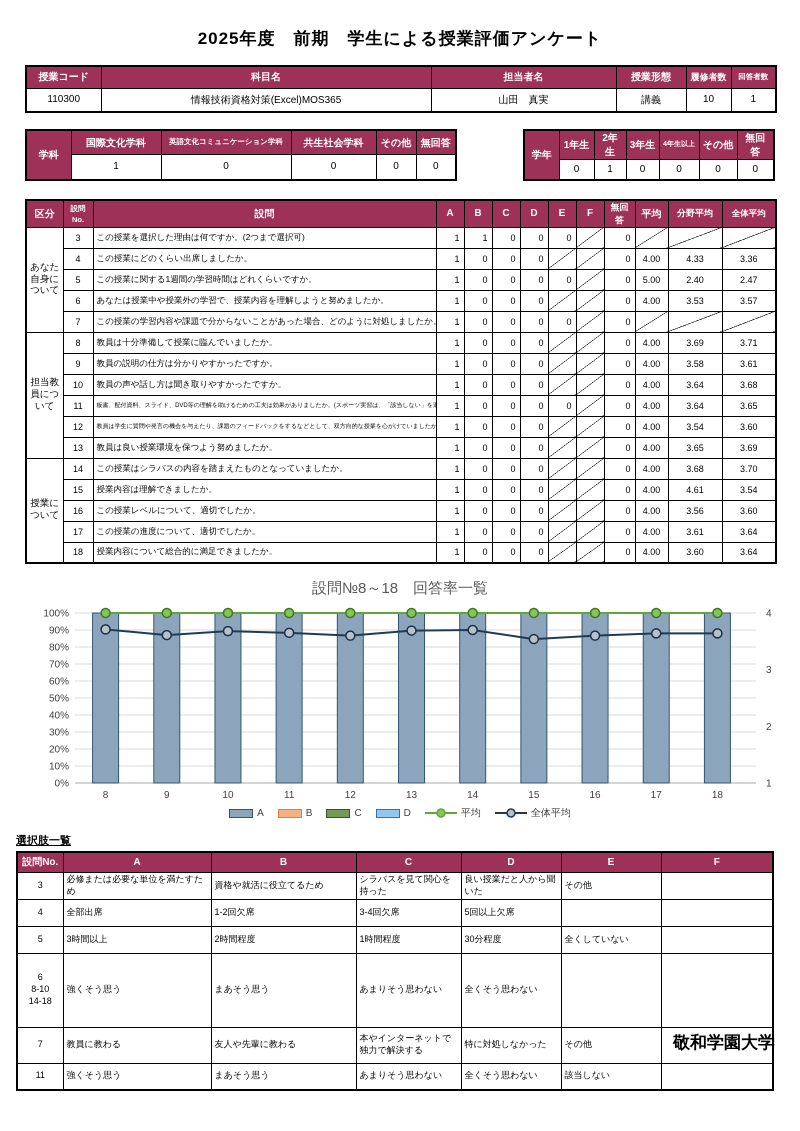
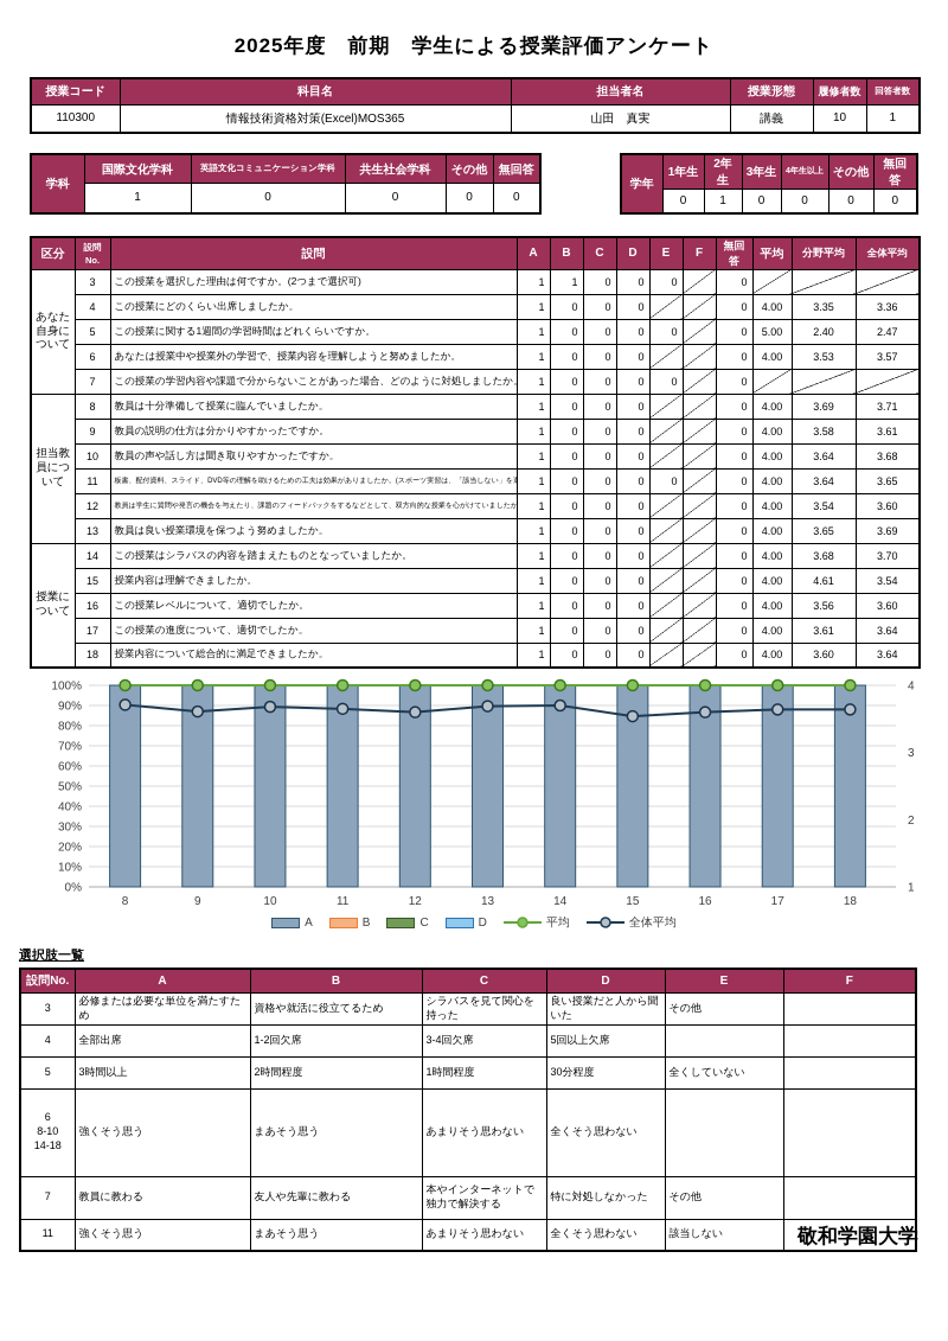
  2025年度 前期 学生による授業評価アンケート
  授業コード	科目名	担当者名	授業形態	履修者数	回答者数
  110300	情報技術資格対策(Excel)MOS365	山田 真実	講義	10	1
  学科	国際文化学科	英語文化コミュニケーション学科	共生社会学科	その他	無回答
  1	0	0	0	0
  学年	1年生	2年生	3年生		その他	無回答
  0	1	0	0	0	0
  区分	設問No.	設問	A	B	C	D	E	F	無回答	平均	分野平均	全体平均
  あなた自身について	3	この授業を選択した理由は何ですか。(2つまで選択可)	1	1	0	0	0		0
- 4	この授業にどのくらい出席しましたか。	1	0	0	0			0	4.00	4.33	3.36
+ 4	この授業にどのくらい出席しましたか。	1	0	0	0			0	4.00	3.35	3.36
  5	この授業に関する1週間の学習時間はどれくらいですか。	1	0	0	0	0		0	5.00	2.40	2.47
  6	あなたは授業中や授業外の学習で、授業内容を理解しようと努めましたか。	1	0	0	0			0	4.00	3.53	3.57
  7	この授業の学習内容や課題で分からないことがあった場合、どのように対処しましたか	1	0	0	0	0		0
  担当教員について	8	教員は十分準備して授業に臨んでいましたか。	1	0	0	0			0	4.00	3.69	3.71
  9	教員の説明の仕方は分かりやすかったですか。	1	0	0	0			0	4.00	3.58	3.61
  10	教員の声や話し方は聞き取りやすかったですか。	1	0	0	0			0	4.00	3.64	3.68
  13	教員は良い授業環境を保つよう努めましたか。	1	0	0	0			0	4.00	3.65	3.69
  授業について	14	この授業はシラバスの内容を踏まえたものとなっていましたか。	1	0	0	0			0	4.00	3.68	3.70
  15	授業内容は理解できましたか。	1	0	0	0			0	4.00	4.61	3.54
  16	この授業レベルについて、適切でしたか。	1	0	0	0			0	4.00	3.56	3.60
  17	この授業の進度について、適切でしたか。	1	0	0	0			0	4.00	3.61	3.64
  18	授業内容について総合的に満足できましたか。	1	0	0	0			0	4.00	3.60	3.64
- 設問№8～18 回答率一覧
  0%
  10%
  20%
  30%
  40%
  50%
  60%
  70%
  80%
  90%
  100%
  4
  3
  2
  1
  8
  9
  10
  11
  12
  13
  14
  15
  16
  17
  18
  A
  B
  C
  D
  平均
  全体平均
  選択肢一覧
  設問No.	A	B	C	D	E	F
  3	必修または必要な単位を満たすため	資格や就活に役立てるため	シラバスを見て関心を持った	良い授業だと人から聞いた	その他
  4	全部出席	1-2回欠席	3-4回欠席	5回以上欠席
  5	3時間以上	2時間程度	1時間程度	30分程度	全くしていない
  6 8-10 14-18	強くそう思う	まあそう思う	あまりそう思わない	全くそう思わない
  7	教員に教わる	友人や先輩に教わる	本やインターネットで独力で解決する	特に対処しなかった	その他
  11	強くそう思う	まあそう思う	あまりそう思わない	全くそう思わない	該当しない
  敬和学園大学
